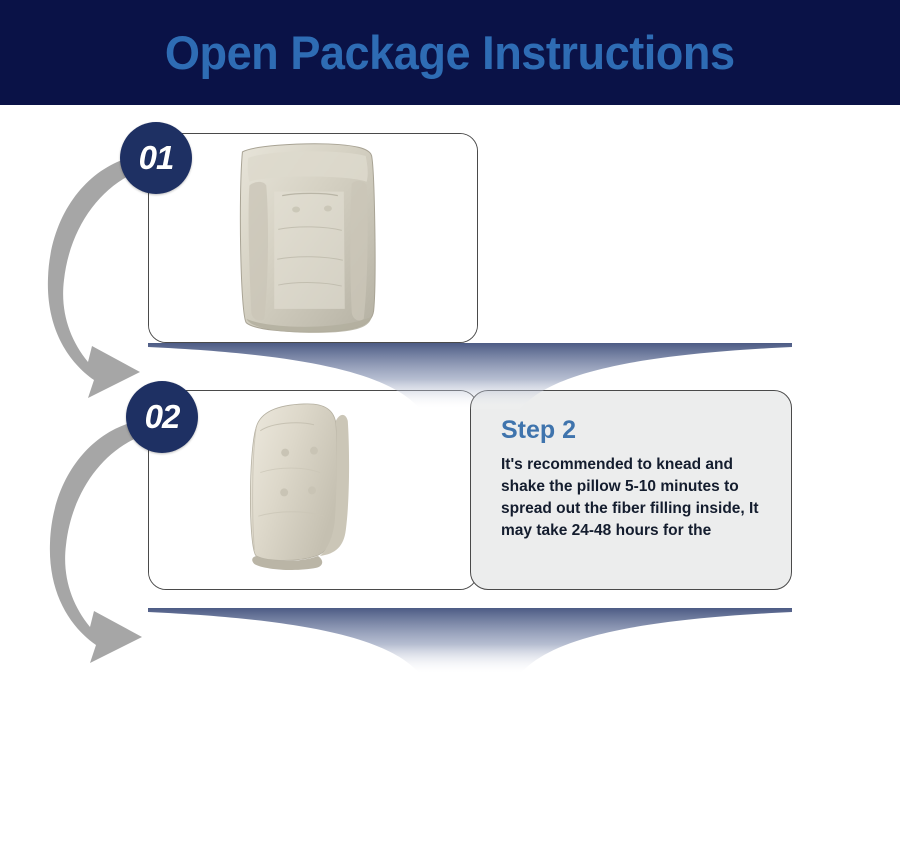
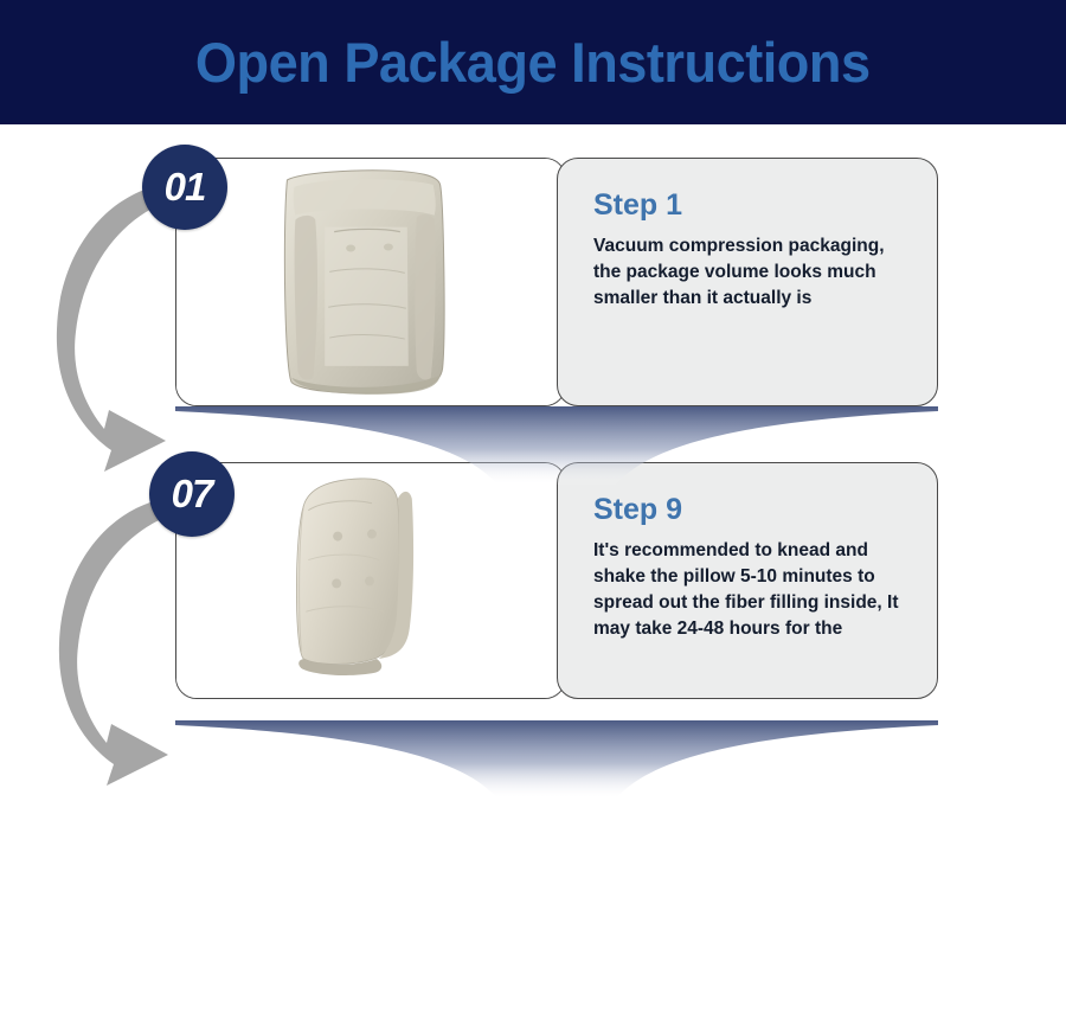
  Open Package Instructions
+ Step 1
+ Vacuum compression packaging, the package volume looks much smaller than it actually is
- Step 2
+ Step 9
  It's recommended to knead and shake the pillow 5-10 minutes to spread out the fiber filling inside, It may take 24-48 hours for the
  01
- 02
+ 07
